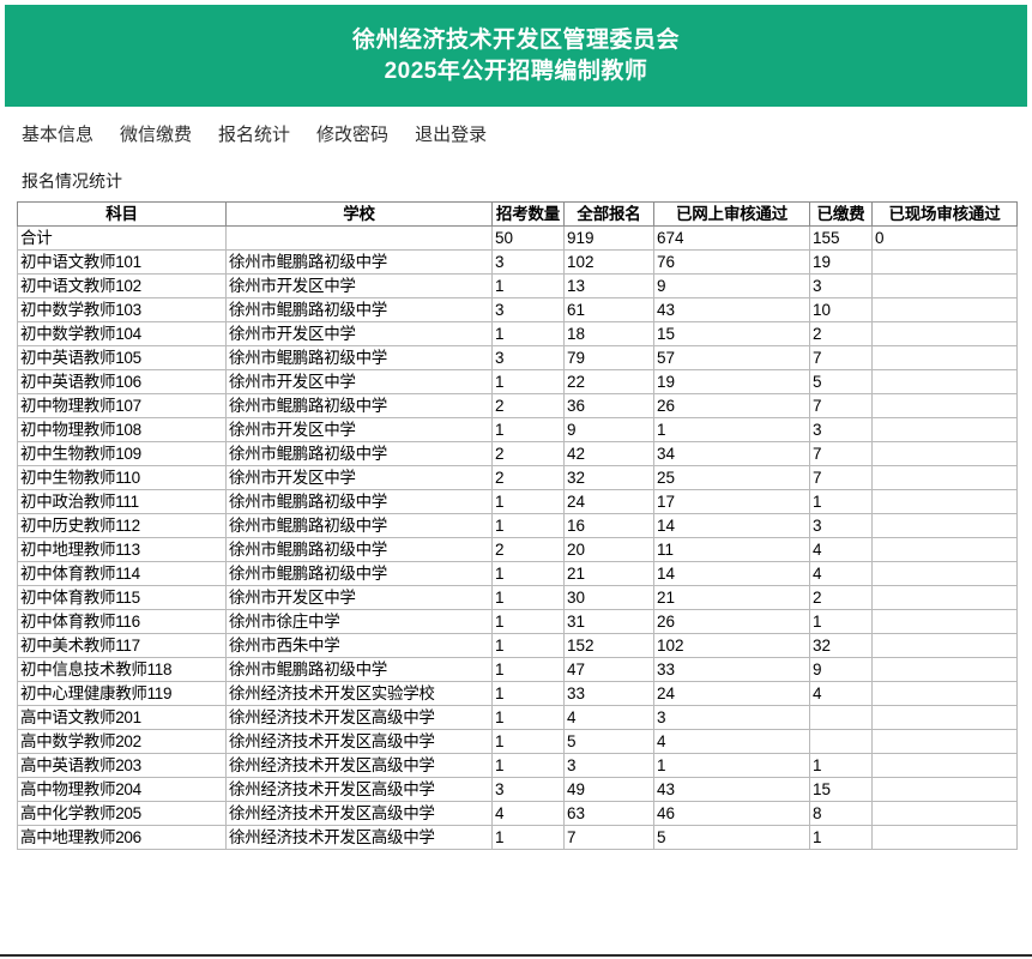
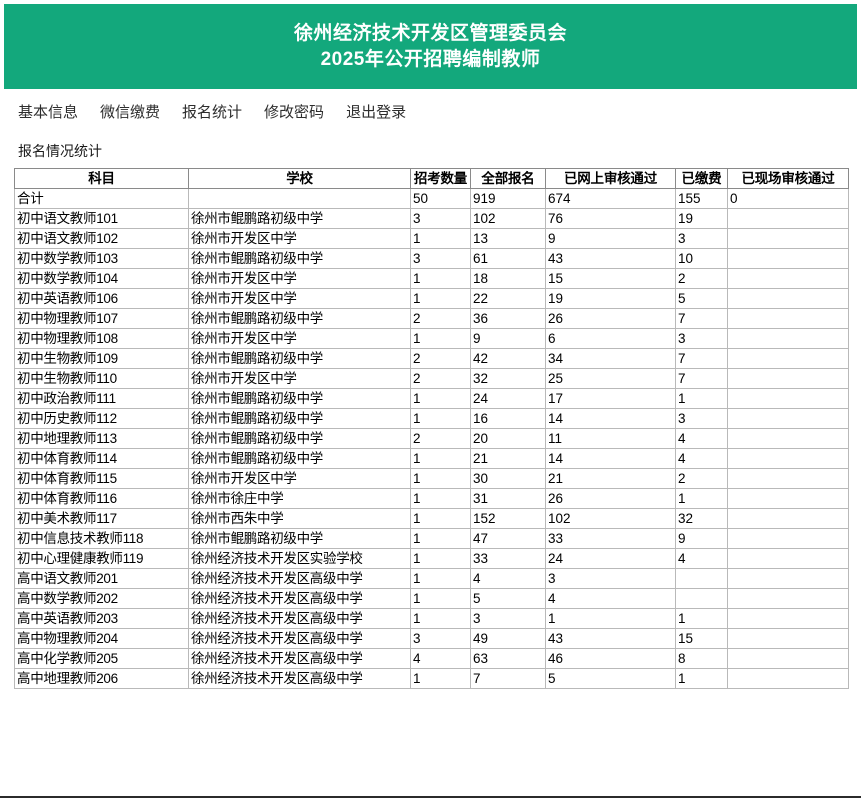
  徐州经济技术开发区管理委员会
  2025年公开招聘编制教师
  基本信息
  微信缴费
  报名统计
  修改密码
  退出登录
  报名情况统计
  科目	学校	招考数量	全部报名	已网上审核通过	已缴费	已现场审核通过
  合计		50	919	674	155	0
  初中语文教师101	徐州市鲲鹏路初级中学	3	102	76	19
  初中语文教师102	徐州市开发区中学	1	13	9	3
  初中数学教师103	徐州市鲲鹏路初级中学	3	61	43	10
  初中数学教师104	徐州市开发区中学	1	18	15	2
- 初中英语教师105	徐州市鲲鹏路初级中学	3	79	57	7
  初中英语教师106	徐州市开发区中学	1	22	19	5
  初中物理教师107	徐州市鲲鹏路初级中学	2	36	26	7
- 初中物理教师108	徐州市开发区中学	1	9	1	3
+ 初中物理教师108	徐州市开发区中学	1	9	6	3
  初中生物教师109	徐州市鲲鹏路初级中学	2	42	34	7
  初中生物教师110	徐州市开发区中学	2	32	25	7
  初中政治教师111	徐州市鲲鹏路初级中学	1	24	17	1
  初中历史教师112	徐州市鲲鹏路初级中学	1	16	14	3
  初中地理教师113	徐州市鲲鹏路初级中学	2	20	11	4
  初中体育教师114	徐州市鲲鹏路初级中学	1	21	14	4
  初中体育教师115	徐州市开发区中学	1	30	21	2
  初中体育教师116	徐州市徐庄中学	1	31	26	1
  初中美术教师117	徐州市西朱中学	1	152	102	32
  初中信息技术教师118	徐州市鲲鹏路初级中学	1	47	33	9
  初中心理健康教师119	徐州经济技术开发区实验学校	1	33	24	4
  高中语文教师201	徐州经济技术开发区高级中学	1	4	3
  高中数学教师202	徐州经济技术开发区高级中学	1	5	4
  高中英语教师203	徐州经济技术开发区高级中学	1	3	1	1
  高中物理教师204	徐州经济技术开发区高级中学	3	49	43	15
  高中化学教师205	徐州经济技术开发区高级中学	4	63	46	8
  高中地理教师206	徐州经济技术开发区高级中学	1	7	5	1
